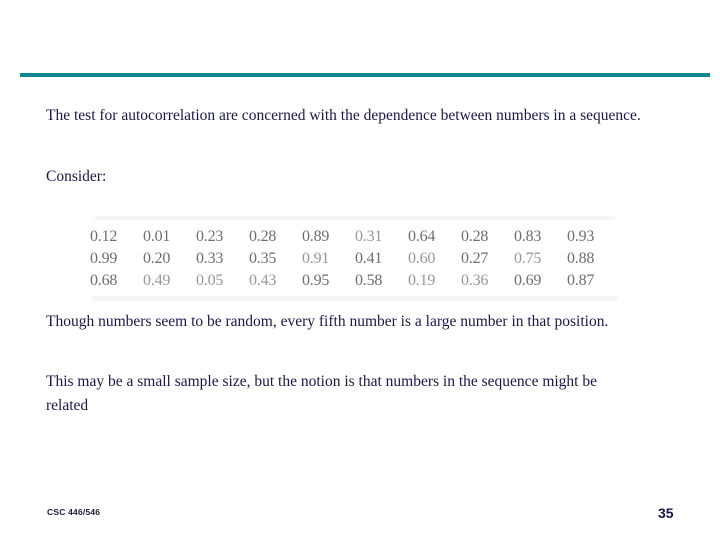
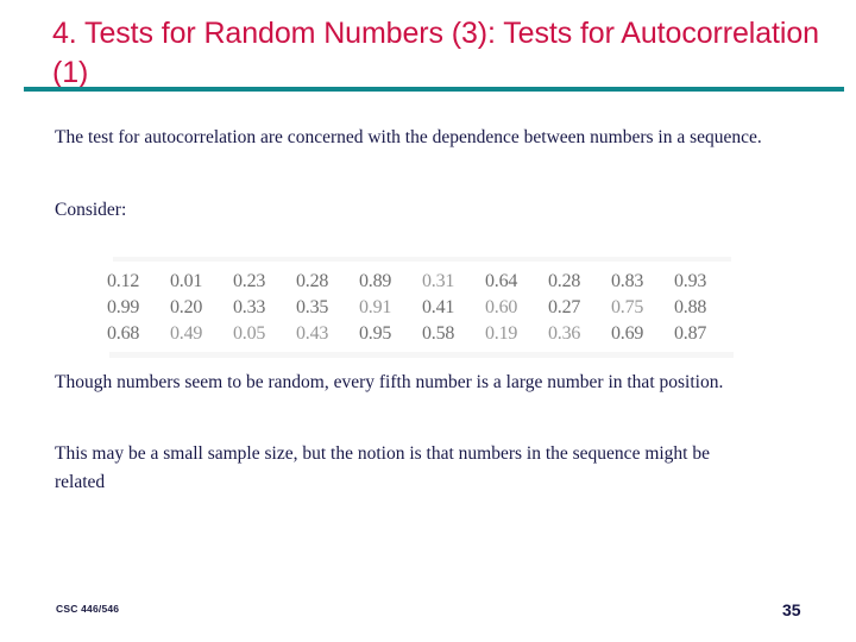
+ 4. Tests for Random Numbers (3): Tests for Autocorrelation (1)
  The test for autocorrelation are concerned with the dependence between numbers in a sequence.
  Consider:
  0.12
  0.01
  0.23
  0.28
  0.89
  0.31
  0.64
  0.28
  0.83
  0.93
  0.99
  0.20
  0.33
  0.35
  0.91
  0.41
  0.60
  0.27
  0.75
  0.88
  0.68
  0.49
  0.05
  0.43
  0.95
  0.58
  0.19
  0.36
  0.69
  0.87
  Though numbers seem to be random, every fifth number is a large number in that position.
  This may be a small sample size, but the notion is that numbers in the sequence might be related
  CSC 446/546
  35
